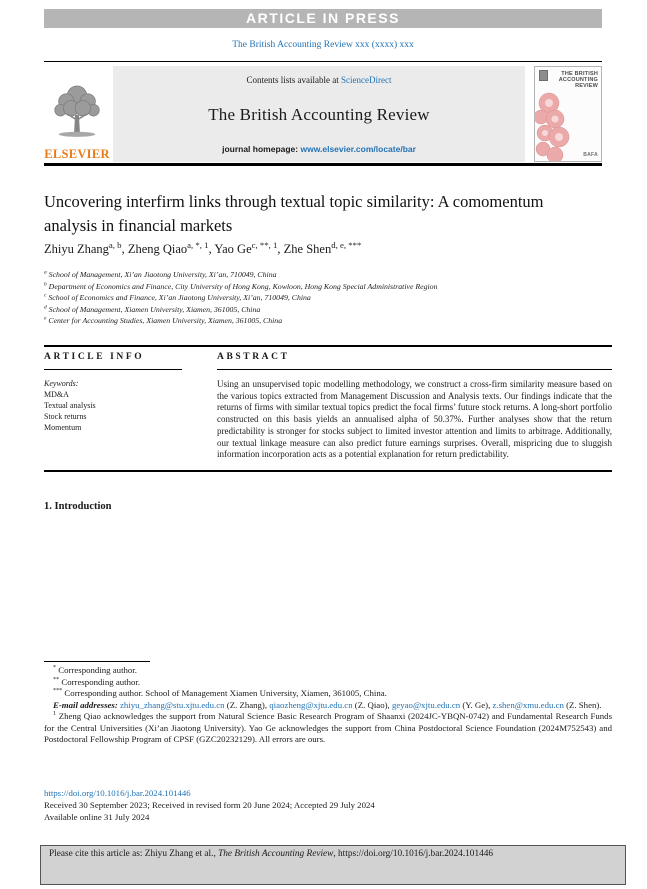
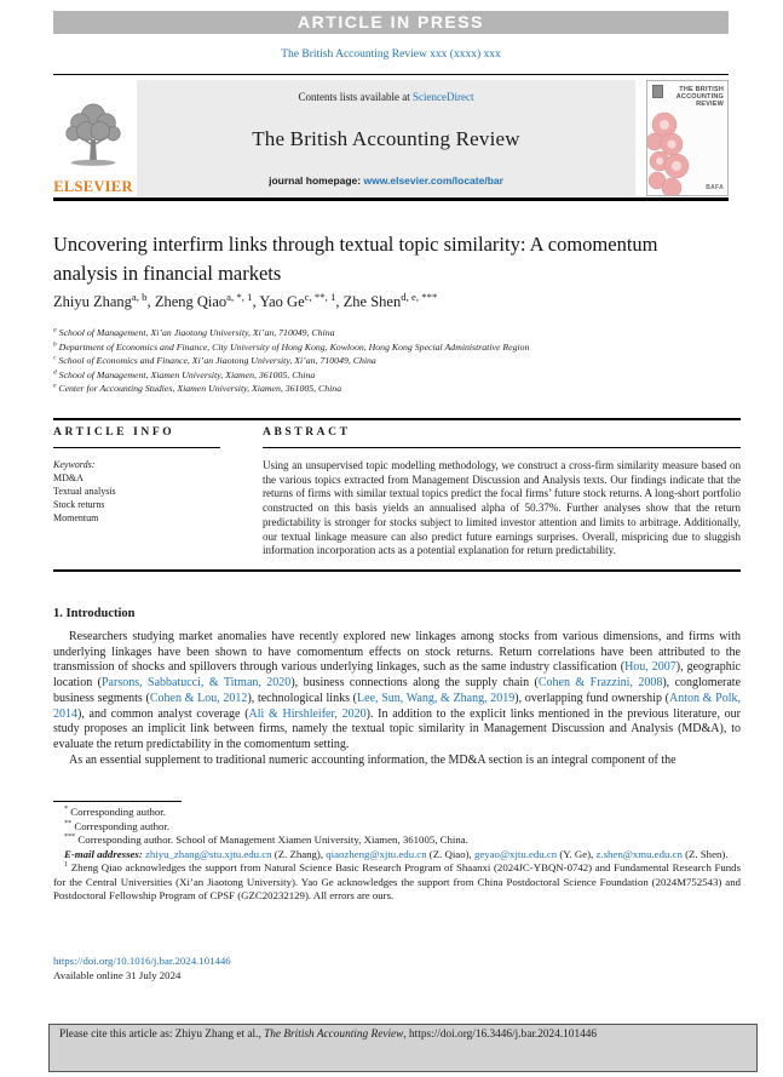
  ARTICLE IN PRESS
  The British Accounting Review xxx (xxxx) xxx
  ELSEVIER
  Contents lists available at ScienceDirect
  The British Accounting Review
  journal homepage: www.elsevier.com/locate/bar
  Uncovering interfirm links through textual topic similarity: A comomentum analysis in financial markets
  Zhiyu Zhanga, b, Zheng Qiaoa, *, 1, Yao Gec, **, 1, Zhe Shend, e, ***
  School of Management, Xi’an Jiaotong University, Xi’an, 710049, China
  Department of Economics and Finance, City University of Hong Kong, Kowloon, Hong Kong Special Administrative Region
  School of Economics and Finance, Xi’an Jiaotong University, Xi’an, 710049, China
  School of Management, Xiamen University, Xiamen, 361005, China
  Center for Accounting Studies, Xiamen University, Xiamen, 361005, China
  ARTICLE INFO
  Keywords:
  MD&A
  Textual analysis
  Stock returns
  Momentum
  ABSTRACT
  Using an unsupervised topic modelling methodology, we construct a cross-firm similarity measure based on the various topics extracted from Management Discussion and Analysis texts. Our findings indicate that the returns of firms with similar textual topics predict the focal firms’ future stock returns. A long-short portfolio constructed on this basis yields an annualised alpha of 50.37%. Further analyses show that the return predictability is stronger for stocks subject to limited investor attention and limits to arbitrage. Additionally, our textual linkage measure can also predict future earnings surprises. Overall, mispricing due to sluggish information incorporation acts as a potential explanation for return predictability.
  1. Introduction
+ Researchers studying market anomalies have recently explored new linkages among stocks from various dimensions, and firms with underlying linkages have been shown to have comomentum effects on stock returns. Return correlations have been attributed to the transmission of shocks and spillovers through various underlying linkages, such as the same industry classification (Hou, 2007), geographic location (Parsons, Sabbatucci, & Titman, 2020), business connections along the supply chain (Cohen & Frazzini, 2008), conglomerate business segments (Cohen & Lou, 2012), technological links (Lee, Sun, Wang, & Zhang, 2019), overlapping fund ownership (Anton & Polk, 2014), and common analyst coverage (Ali & Hirshleifer, 2020). In addition to the explicit links mentioned in the previous literature, our study proposes an implicit link between firms, namely the textual topic similarity in Management Discussion and Analysis (MD&A), to evaluate the return predictability in the comomentum setting.
+ As an essential supplement to traditional numeric accounting information, the MD&A section is an integral component of the
  Corresponding author.
  Corresponding author.
  Corresponding author. School of Management Xiamen University, Xiamen, 361005, China.
  E-mail addresses: zhiyu_zhang@stu.xjtu.edu.cn (Z. Zhang), qiaozheng@xjtu.edu.cn (Z. Qiao), geyao@xjtu.edu.cn (Y. Ge), z.shen@xmu.edu.cn (Z. Shen).
  Zheng Qiao acknowledges the support from Natural Science Basic Research Program of Shaanxi (2024JC-YBQN-0742) and Fundamental Research Funds for the Central Universities (Xi’an Jiaotong University). Yao Ge acknowledges the support from China Postdoctoral Science Foundation (2024M752543) and Postdoctoral Fellowship Program of CPSF (GZC20232129). All errors are ours.
  https://doi.org/10.1016/j.bar.2024.101446
- Received 30 September 2023; Received in revised form 20 June 2024; Accepted 29 July 2024
  Available online 31 July 2024
- Please cite this article as: Zhiyu Zhang et al., The British Accounting Review, https://doi.org/10.1016/j.bar.2024.101446
+ Please cite this article as: Zhiyu Zhang et al., The British Accounting Review, https://doi.org/16.3446/j.bar.2024.101446
